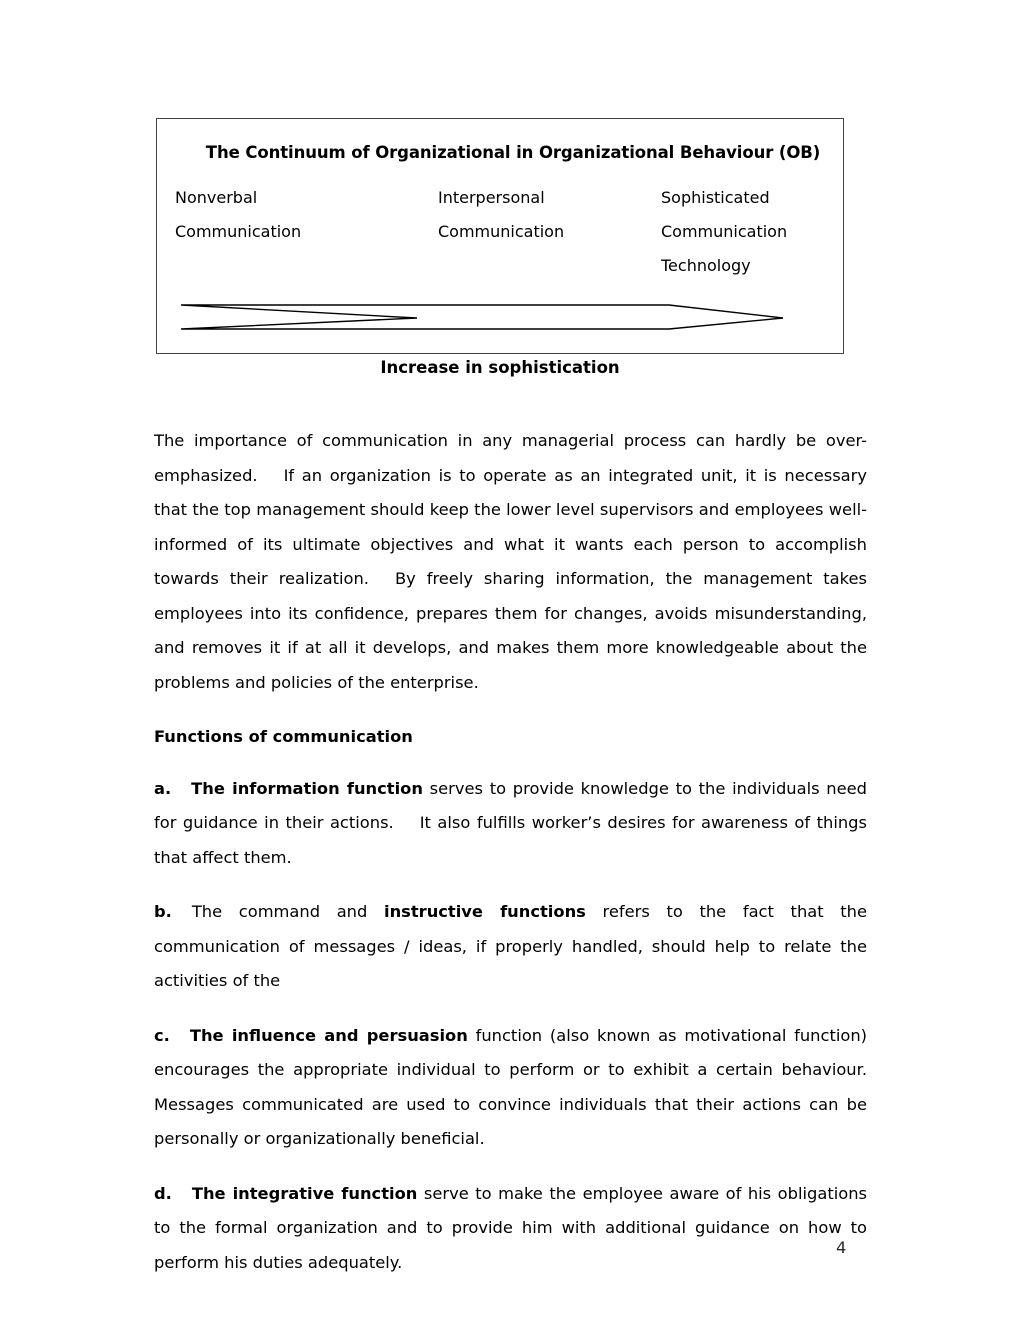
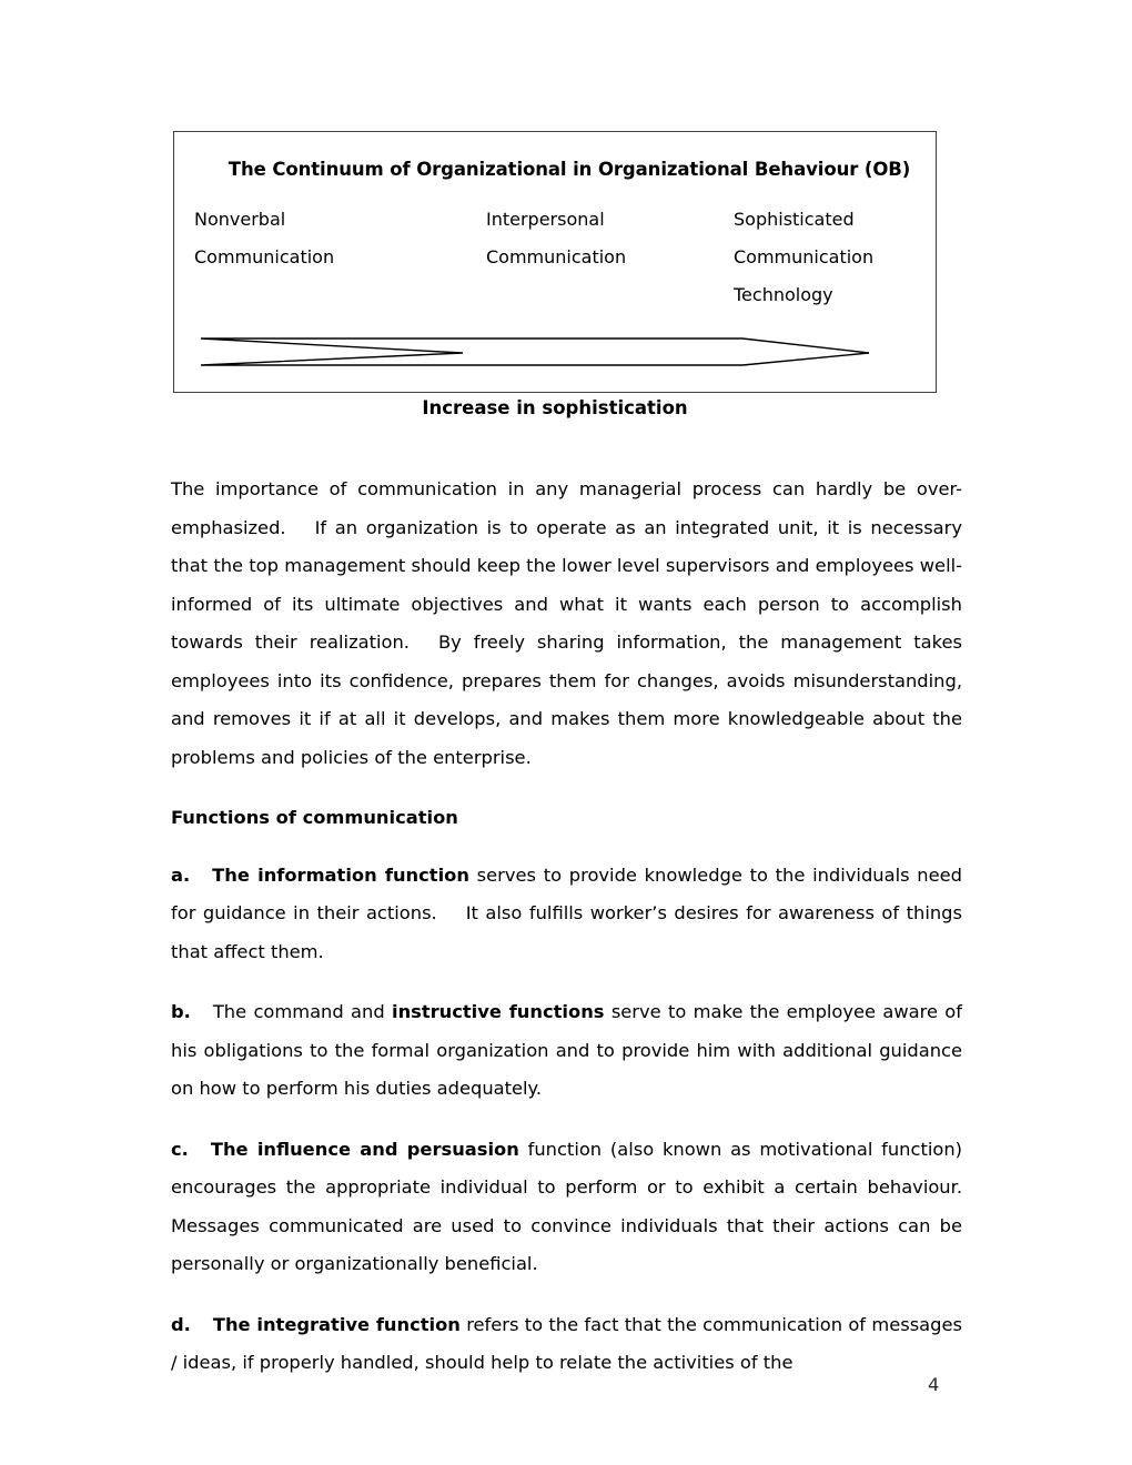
  The Continuum of Organizational in Organizational Behaviour (OB)
  Nonverbal
  Communication
  Interpersonal
  Communication
  Sophisticated
  Communication
  Technology
  Increase in sophistication
  The importance of communication in any managerial process can hardly be over-emphasized. If an organization is to operate as an integrated unit, it is necessary that the top management should keep the lower level supervisors and employees well-informed of its ultimate objectives and what it wants each person to accomplish towards their realization. By freely sharing information, the management takes employees into its confidence, prepares them for changes, avoids misunderstanding, and removes it if at all it develops, and makes them more knowledgeable about the problems and policies of the enterprise.
  Functions of communication
  a. The information function serves to provide knowledge to the individuals need for guidance in their actions. It also fulfills worker’s desires for awareness of things that affect them.
- b. The command and instructive functions refers to the fact that the communication of messages / ideas, if properly handled, should help to relate the activities of the
+ b. The command and instructive functions serve to make the employee aware of his obligations to the formal organization and to provide him with additional guidance on how to perform his duties adequately.
  c. The influence and persuasion function (also known as motivational function) encourages the appropriate individual to perform or to exhibit a certain behaviour. Messages communicated are used to convince individuals that their actions can be personally or organizationally beneficial.
- d. The integrative function serve to make the employee aware of his obligations to the formal organization and to provide him with additional guidance on how to perform his duties adequately.
+ d. The integrative function refers to the fact that the communication of messages / ideas, if properly handled, should help to relate the activities of the
  4
